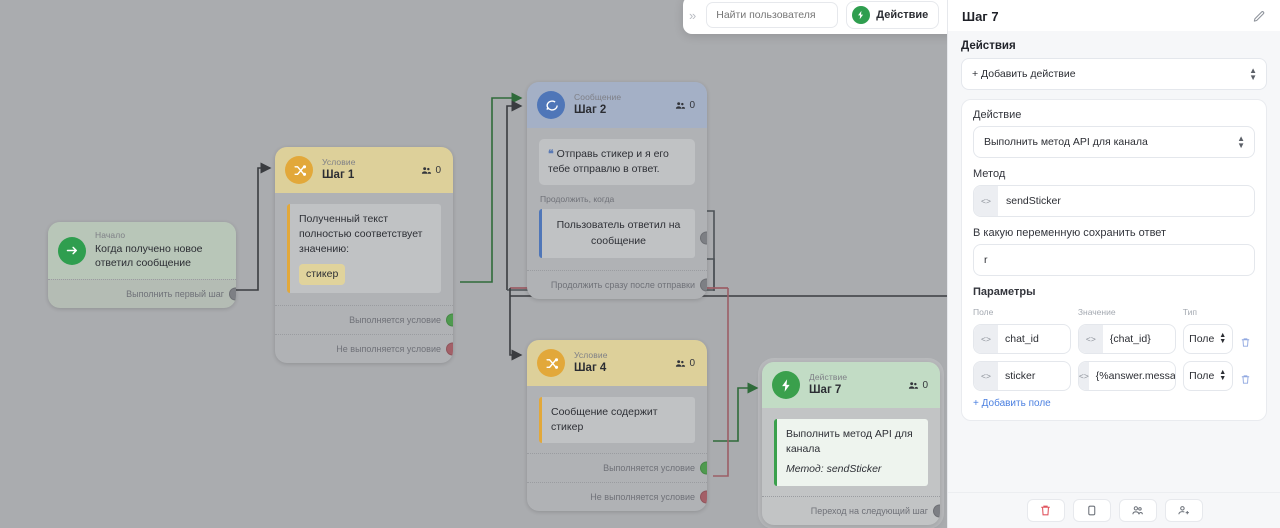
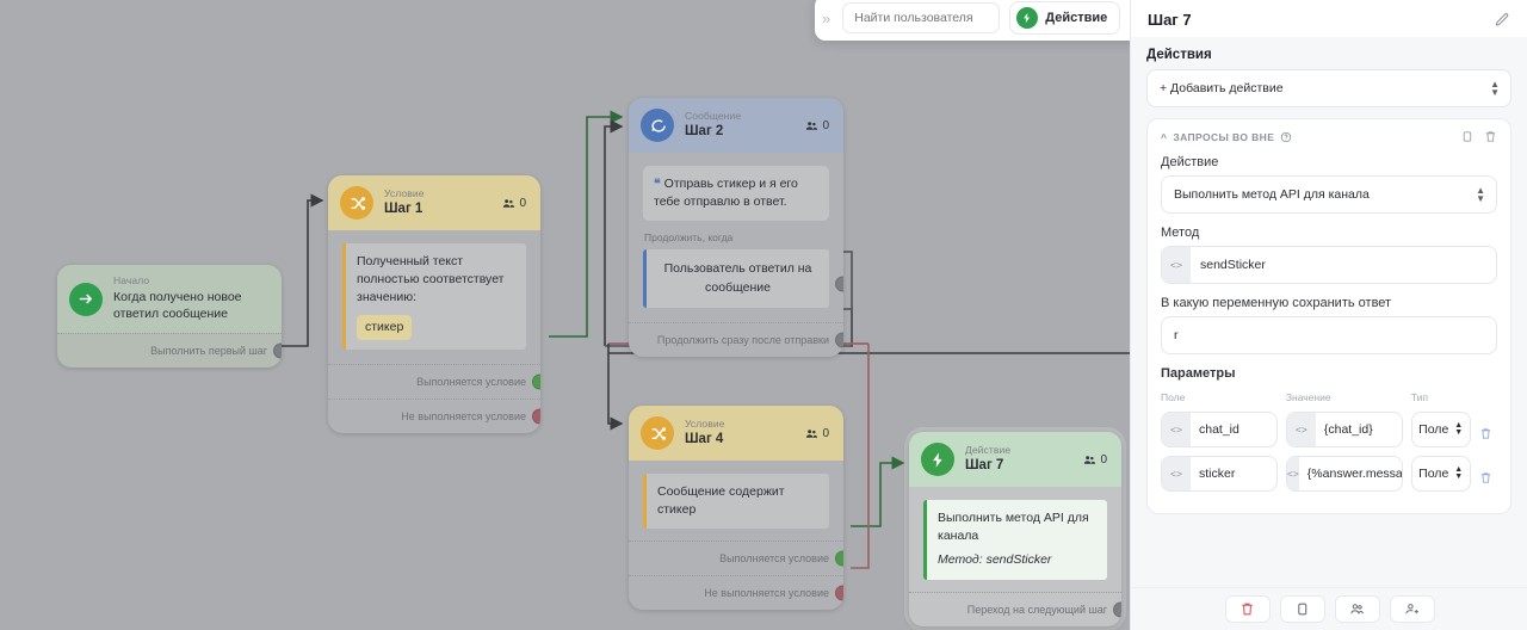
  Начало
  Когда получено новое ответил сообщение
  Выполнить первый шаг
  Условие
  Шаг 1
  0
  Полученный текст полностью соответствует значению:
  стикер
  Выполняется условие
  Не выполняется условие
  Сообщение
  Шаг 2
  0
  ❝ Отправь стикер и я его тебе отправлю в ответ.
  Продолжить, когда
  Пользователь ответил на сообщение
  Продолжить сразу после отправки
  Условие
  Шаг 4
  0
  Сообщение содержит стикер
  Выполняется условие
  Не выполняется условие
  Действие
  Шаг 7
  0
  Выполнить метод API для канала
  Метод: sendSticker
  Переход на следующий шаг
  »
  Найти пользователя
  Действие
  Шаг 7
  Действия
  + Добавить действие
  ▲
  ▼
+ ^
+ ЗАПРОСЫ ВО ВНЕ
  Действие
  Выполнить метод API для канала
  ▲
  ▼
  Метод
  <>
  sendSticker
  В какую переменную сохранить ответ
  r
  Параметры
  Поле
  Значение
  Тип
  <>
  chat_id
  <>
  {chat_id}
  Поле
  <>
  sticker
  <>
  {%answer.messa
  Поле
- + Добавить поле
